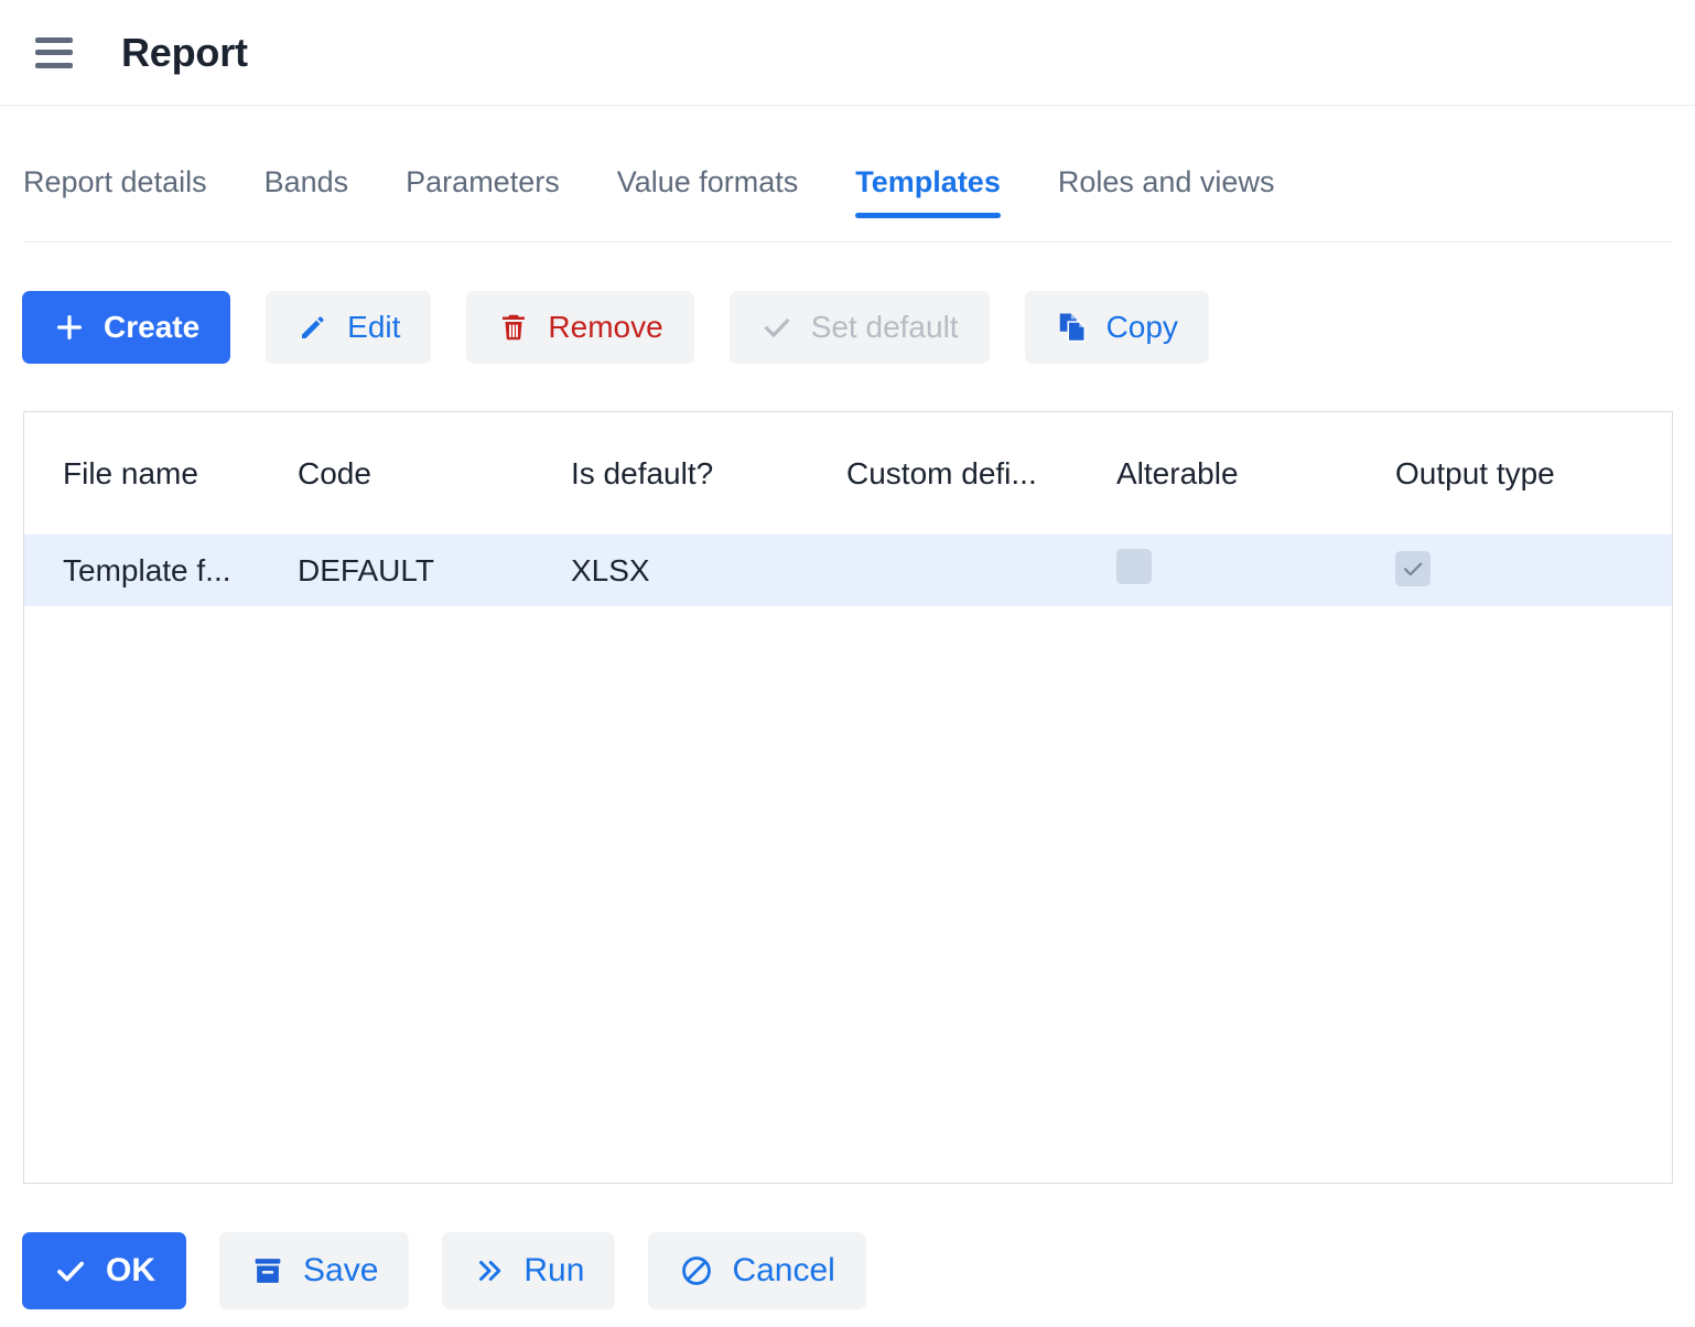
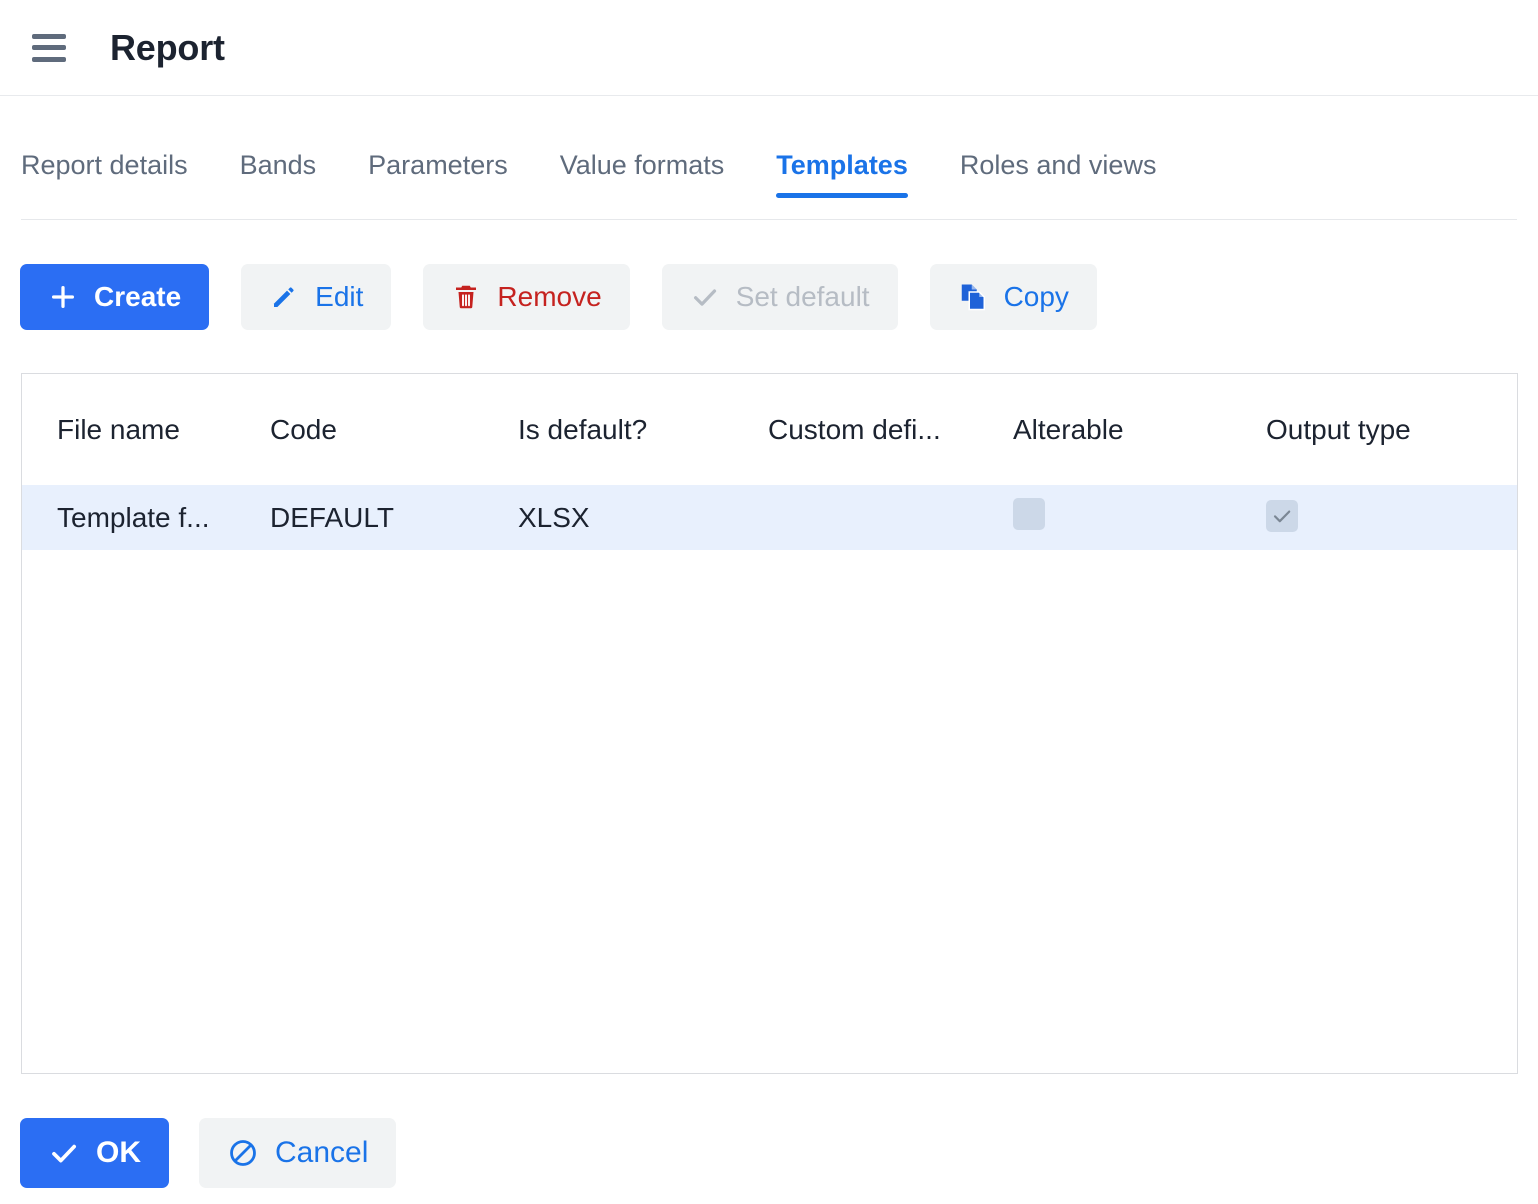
  Report
  Report details
  Bands
  Parameters
  Value formats
  Templates
  Roles and views
  Create
  Edit
  Remove
  Set default
  Copy
  File name
  Code
  Is default?
  Custom defi...
  Alterable
  Output type
  Template f...
  DEFAULT
  XLSX
  OK
- Save
- Run
  Cancel
